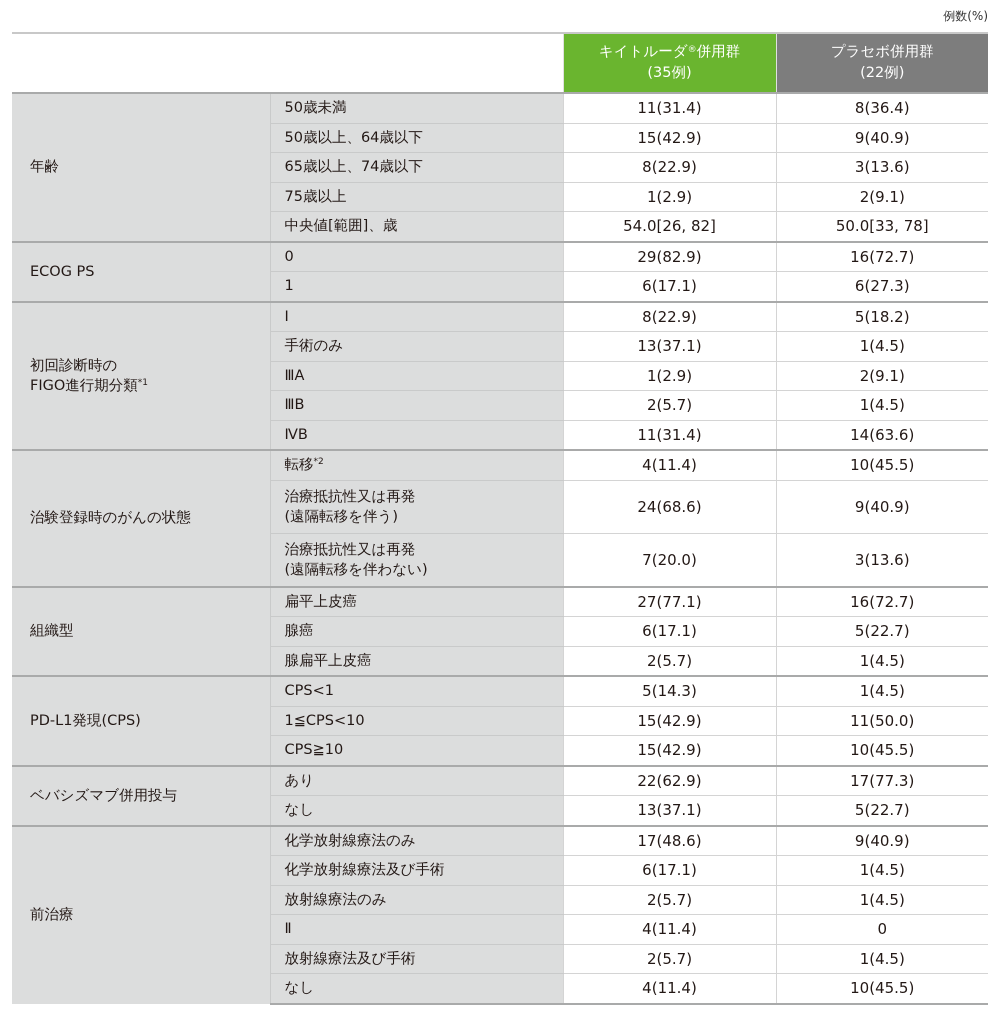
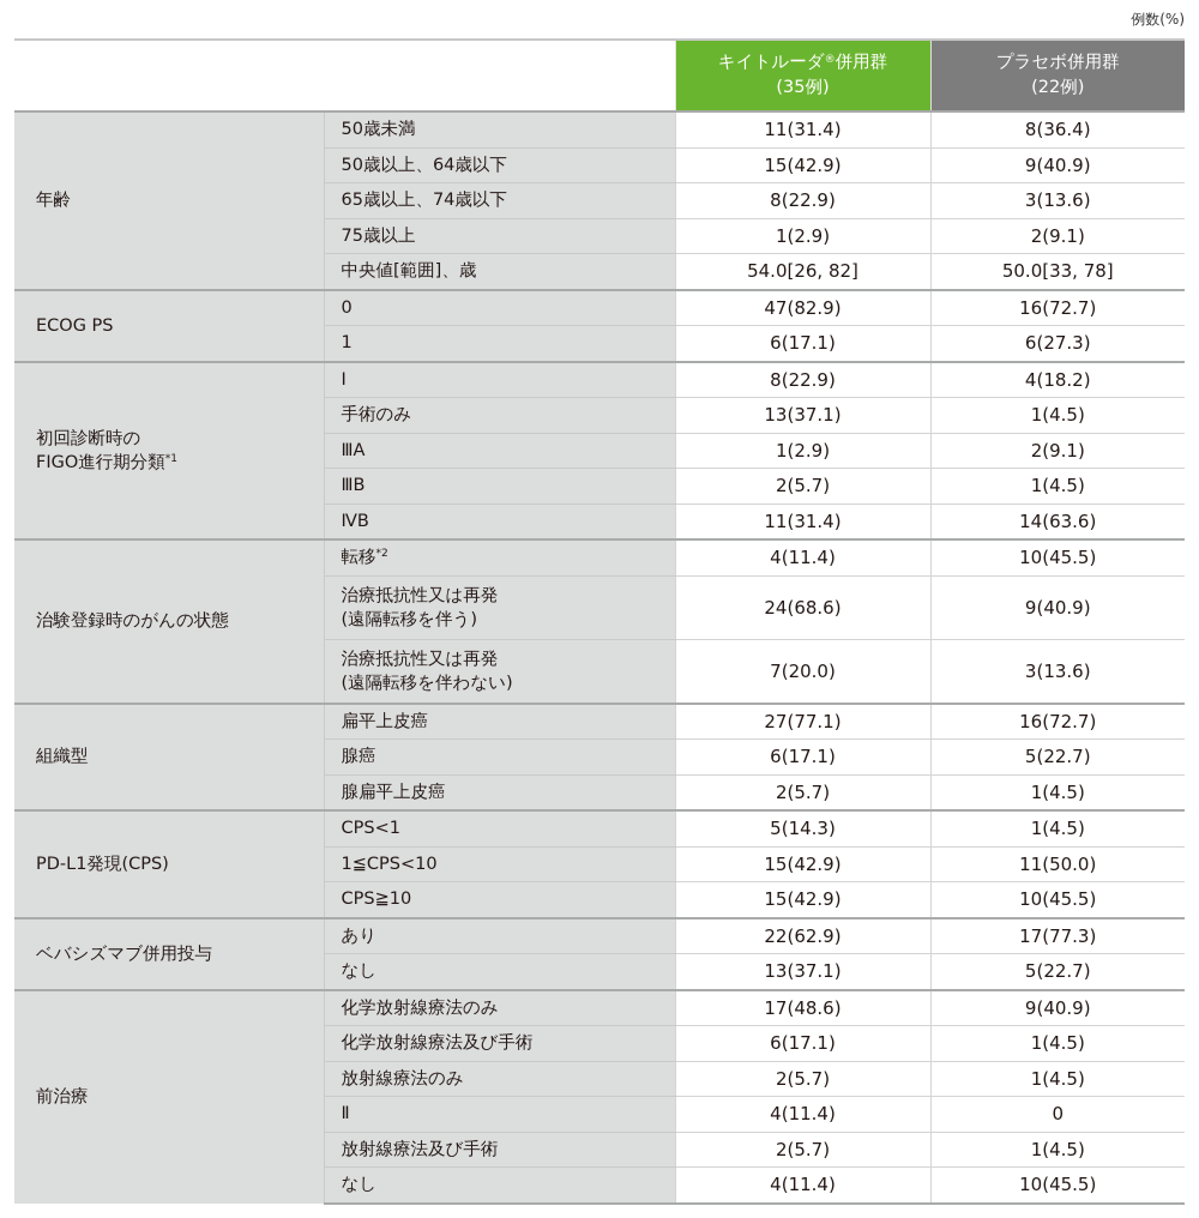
  例数(%)
  	キイトルーダ®併用群 (35例)	プラセボ併用群 (22例)
  年齢	50歳未満	11(31.4)	8(36.4)
  50歳以上、64歳以下	15(42.9)	9(40.9)
  65歳以上、74歳以下	8(22.9)	3(13.6)
  75歳以上	1(2.9)	2(9.1)
  中央値[範囲]、歳	54.0[26, 82]	50.0[33, 78]
- ECOG PS	0	29(82.9)	16(72.7)
+ ECOG PS	0	47(82.9)	16(72.7)
  1	6(17.1)	6(27.3)
- 初回診断時の FIGO進行期分類*1	Ⅰ	8(22.9)	5(18.2)
+ 初回診断時の FIGO進行期分類*1	Ⅰ	8(22.9)	4(18.2)
  手術のみ	13(37.1)	1(4.5)
  ⅢA	1(2.9)	2(9.1)
  ⅢB	2(5.7)	1(4.5)
  ⅣB	11(31.4)	14(63.6)
  治験登録時のがんの状態	転移*2	4(11.4)	10(45.5)
  治療抵抗性又は再発(遠隔転移を伴う)	24(68.6)	9(40.9)
  治療抵抗性又は再発(遠隔転移を伴わない)	7(20.0)	3(13.6)
  組織型	扁平上皮癌	27(77.1)	16(72.7)
  腺癌	6(17.1)	5(22.7)
  腺扁平上皮癌	2(5.7)	1(4.5)
  PD-L1発現(CPS)	CPS<1	5(14.3)	1(4.5)
  1≦CPS<10	15(42.9)	11(50.0)
  CPS≧10	15(42.9)	10(45.5)
  ベバシズマブ併用投与	あり	22(62.9)	17(77.3)
  なし	13(37.1)	5(22.7)
  前治療	化学放射線療法のみ	17(48.6)	9(40.9)
  化学放射線療法及び手術	6(17.1)	1(4.5)
  放射線療法のみ	2(5.7)	1(4.5)
  Ⅱ	4(11.4)	0
  放射線療法及び手術	2(5.7)	1(4.5)
  なし	4(11.4)	10(45.5)
